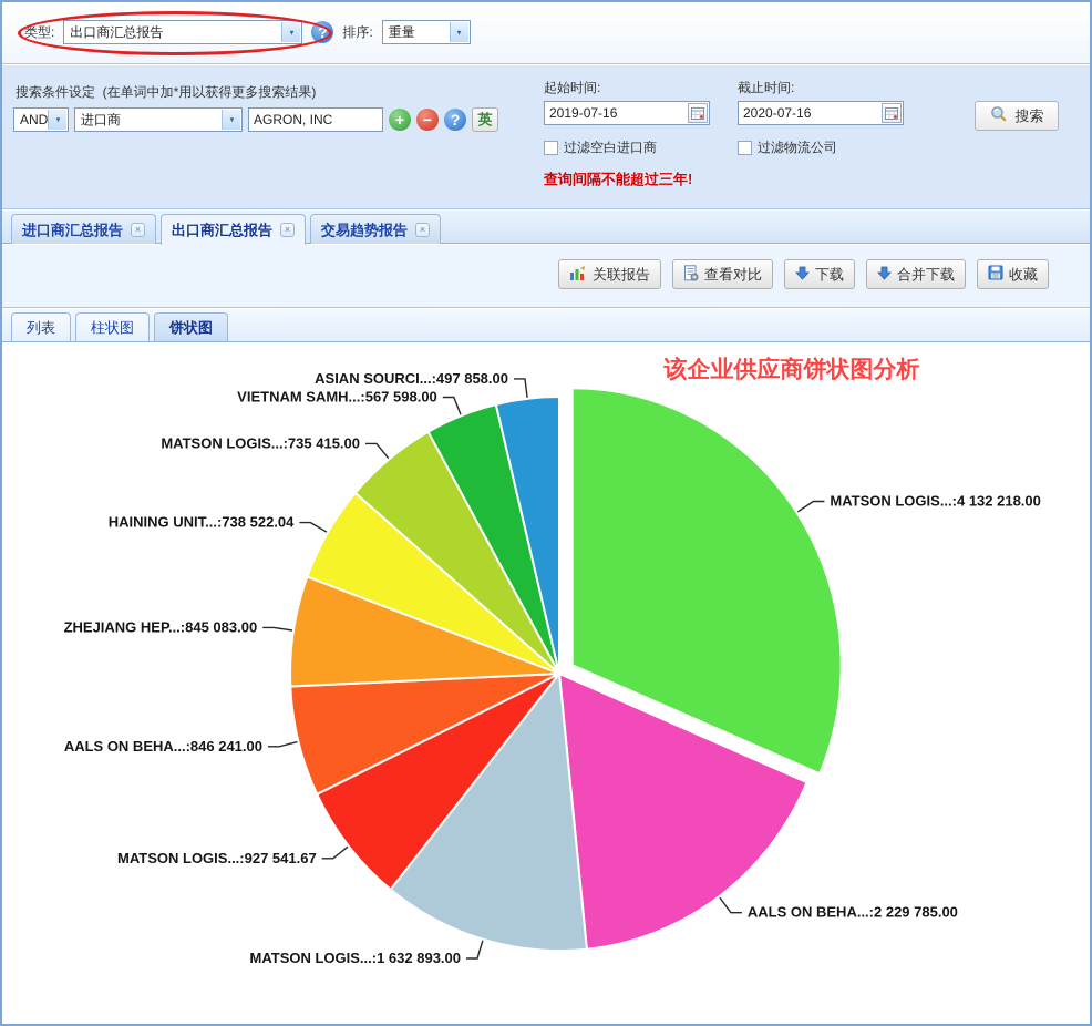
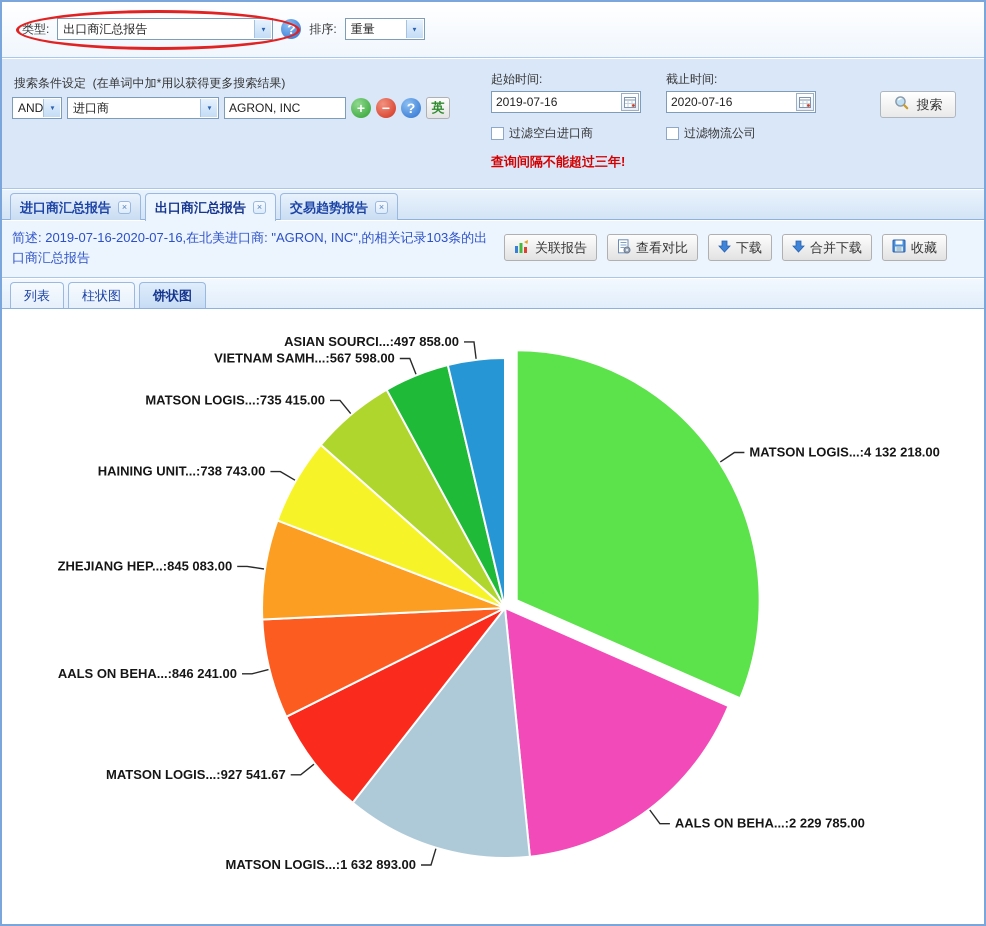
  类型:
  出口商汇总报告
  ?
  排序:
  重量
  搜索条件设定 (在单词中加*用以获得更多搜索结果)
  AND
  进口商
  AGRON, INC
  +
  −
  ?
  英
  起始时间:
  2019-07-16
  截止时间:
  2020-07-16
  过滤空白进口商
  过滤物流公司
  查询间隔不能超过三年!
  搜索
  进口商汇总报告
  ×
  出口商汇总报告
  ×
  交易趋势报告
  ×
+ 简述: 2019-07-16-2020-07-16,在北美进口商: "AGRON, INC",的相关记录103条的出口商汇总报告
  关联报告
  查看对比
  下载
  合并下载
  收藏
  列表
  柱状图
  饼状图
- 该企业供应商饼状图分析
  MATSON LOGIS...:4 132 218.00
  AALS ON BEHA...:2 229 785.00
  MATSON LOGIS...:1 632 893.00
  MATSON LOGIS...:927 541.67
  AALS ON BEHA...:846 241.00
  ZHEJIANG HEP...:845 083.00
- HAINING UNIT...:738 522.04
+ HAINING UNIT...:738 743.00
  MATSON LOGIS...:735 415.00
  VIETNAM SAMH...:567 598.00
  ASIAN SOURCI...:497 858.00
